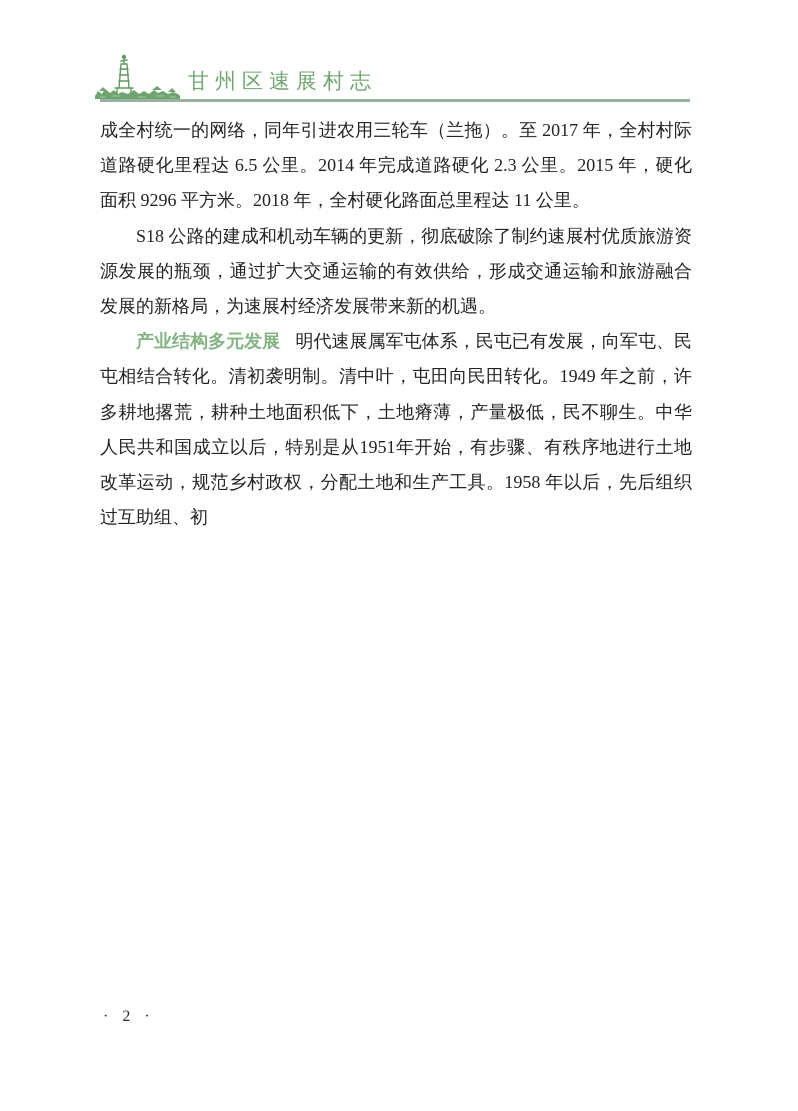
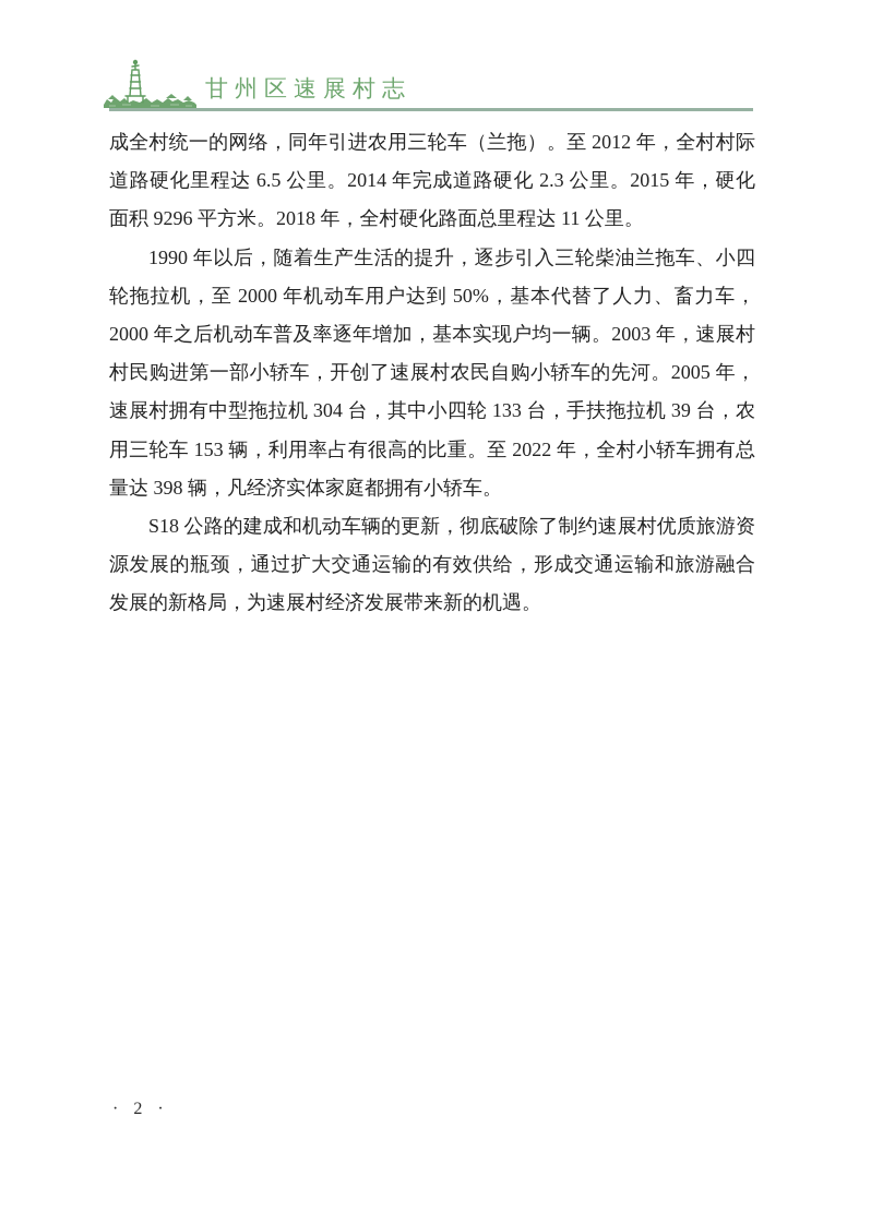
  甘州区速展村志
- 成全村统一的网络，同年引进农用三轮车（兰拖）。至 2017 年，全村村际道路硬化里程达 6.5 公里。2014 年完成道路硬化 2.3 公里。2015 年，硬化面积 9296 平方米。2018 年，全村硬化路面总里程达 11 公里。
+ 成全村统一的网络，同年引进农用三轮车（兰拖）。至 2012 年，全村村际道路硬化里程达 6.5 公里。2014 年完成道路硬化 2.3 公里。2015 年，硬化面积 9296 平方米。2018 年，全村硬化路面总里程达 11 公里。
+ 1990 年以后，随着生产生活的提升，逐步引入三轮柴油兰拖车、小四轮拖拉机，至 2000 年机动车用户达到 50%，基本代替了人力、畜力车，2000 年之后机动车普及率逐年增加，基本实现户均一辆。2003 年，速展村村民购进第一部小轿车，开创了速展村农民自购小轿车的先河。2005 年，速展村拥有中型拖拉机 304 台，其中小四轮 133 台，手扶拖拉机 39 台，农用三轮车 153 辆，利用率占有很高的比重。至 2022 年，全村小轿车拥有总量达 398 辆，凡经济实体家庭都拥有小轿车。
  S18 公路的建成和机动车辆的更新，彻底破除了制约速展村优质旅游资源发展的瓶颈，通过扩大交通运输的有效供给，形成交通运输和旅游融合发展的新格局，为速展村经济发展带来新的机遇。
- 产业结构多元发展 明代速展属军屯体系，民屯已有发展，向军屯、民屯相结合转化。清初袭明制。清中叶，屯田向民田转化。1949 年之前，许多耕地撂荒，耕种土地面积低下，土地瘠薄，产量极低，民不聊生。中华人民共和国成立以后，特别是从1951年开始，有步骤、有秩序地进行土地改革运动，规范乡村政权，分配土地和生产工具。1958 年以后，先后组织过互助组、初
  · 2 ·
